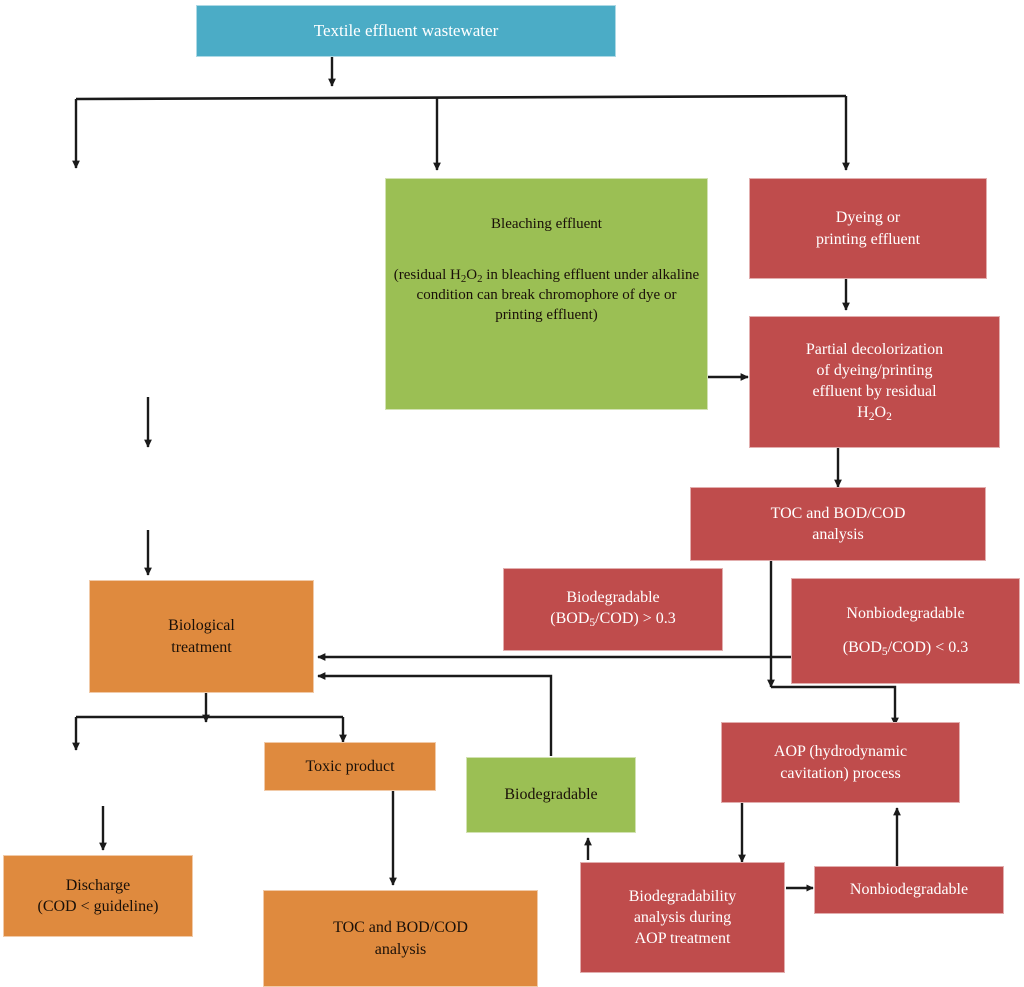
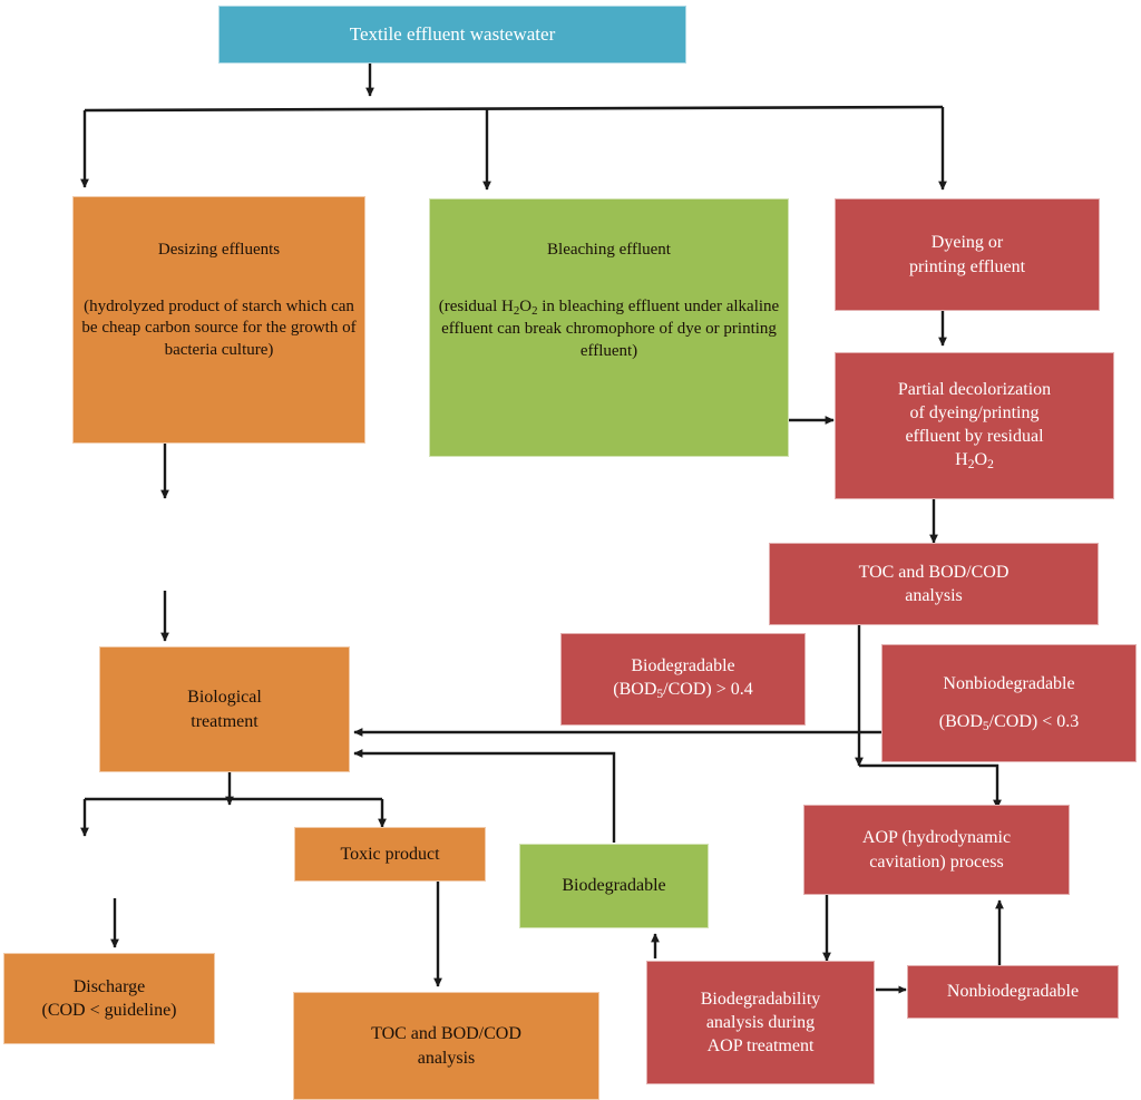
  Textile effluent wastewater
+ Desizing effluents (hydrolyzed product of starch which can be cheap carbon source for the growth of bacteria culture)
- Bleaching effluent (residual H2O2 in bleaching effluent under alkaline condition can break chromophore of dye or printing effluent)
+ Bleaching effluent (residual H2O2 in bleaching effluent under alkaline effluent can break chromophore of dye or printing effluent)
  Dyeing or
  printing effluent
  Partial decolorization
  of dyeing/printing
  effluent by residual
  H2O2
  TOC and BOD/COD
  analysis
  Biodegradable
- (BOD5/COD) > 0.3
+ (BOD5/COD) > 0.4
  Nonbiodegradable
  (BOD5/COD) < 0.3
  Biological
  treatment
  Toxic product
  Discharge
  (COD < guideline)
  TOC and BOD/COD
  analysis
  Biodegradable
  AOP (hydrodynamic
  cavitation) process
  Biodegradability
  analysis during
  AOP treatment
  Nonbiodegradable
